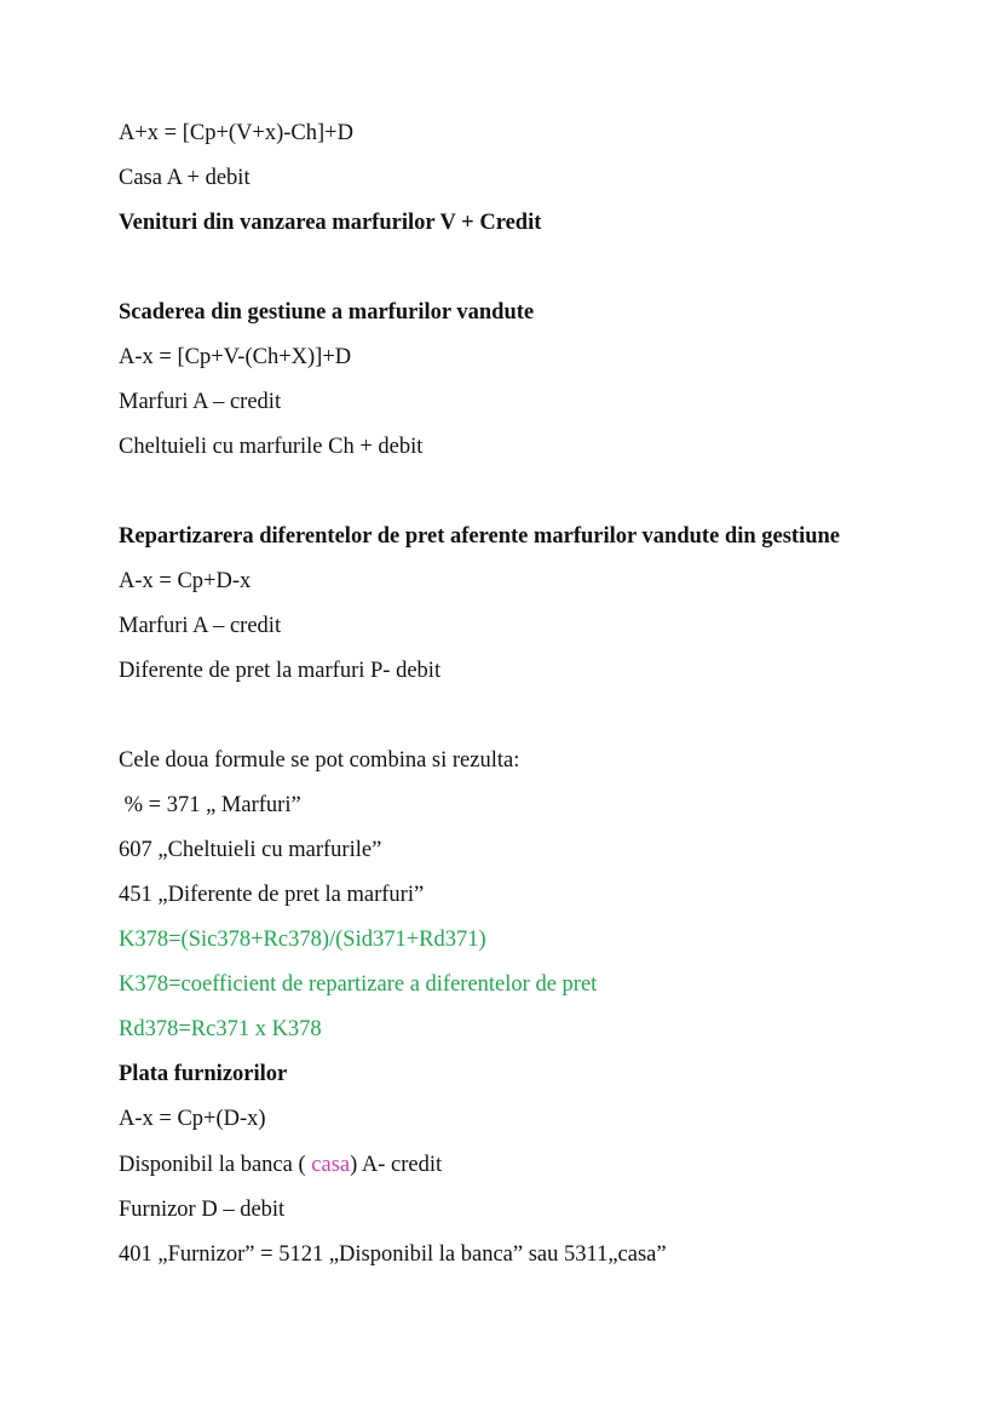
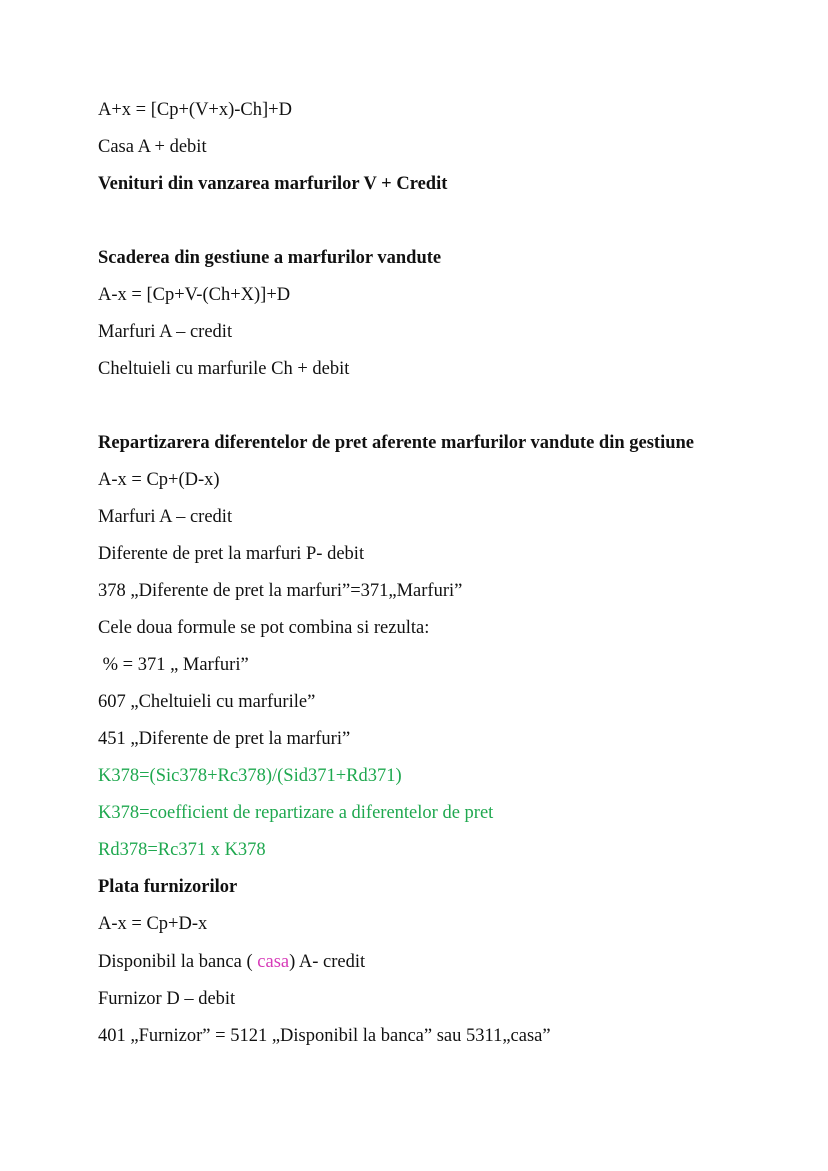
  A+x = [Cp+(V+x)-Ch]+D
  Casa A + debit
  Venituri din vanzarea marfurilor V + Credit
  Scaderea din gestiune a marfurilor vandute
  A-x = [Cp+V-(Ch+X)]+D
  Marfuri A – credit
  Cheltuieli cu marfurile Ch + debit
  Repartizarera diferentelor de pret aferente marfurilor vandute din gestiune
- A-x = Cp+D-x
+ A-x = Cp+(D-x)
  Marfuri A – credit
  Diferente de pret la marfuri P- debit
+ 378 „Diferente de pret la marfuri”=371„Marfuri”
  Cele doua formule se pot combina si rezulta:
  % = 371 „ Marfuri”
  607 „Cheltuieli cu marfurile”
  451 „Diferente de pret la marfuri”
  K378=(Sic378+Rc378)/(Sid371+Rd371)
  K378=coefficient de repartizare a diferentelor de pret
  Rd378=Rc371 x K378
  Plata furnizorilor
- A-x = Cp+(D-x)
+ A-x = Cp+D-x
  Disponibil la banca ( casa) A- credit
  Furnizor D – debit
  401 „Furnizor” = 5121 „Disponibil la banca” sau 5311„casa”
